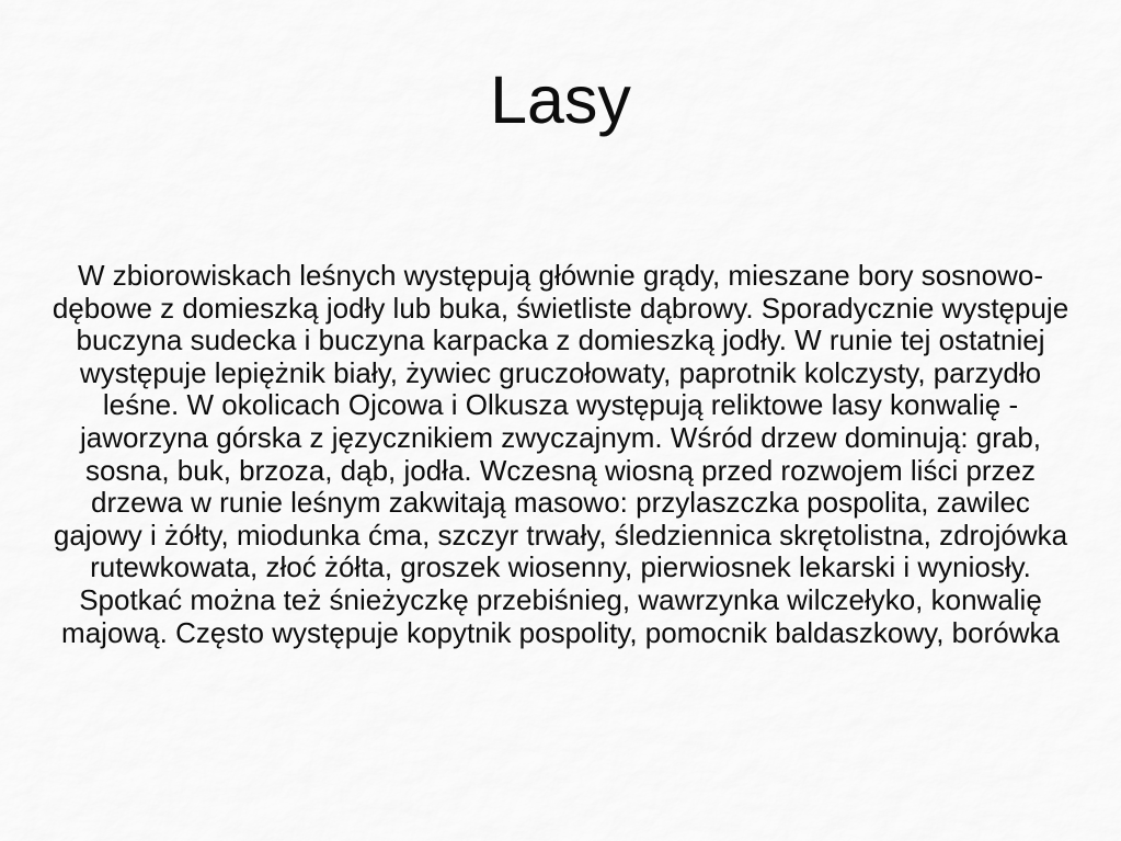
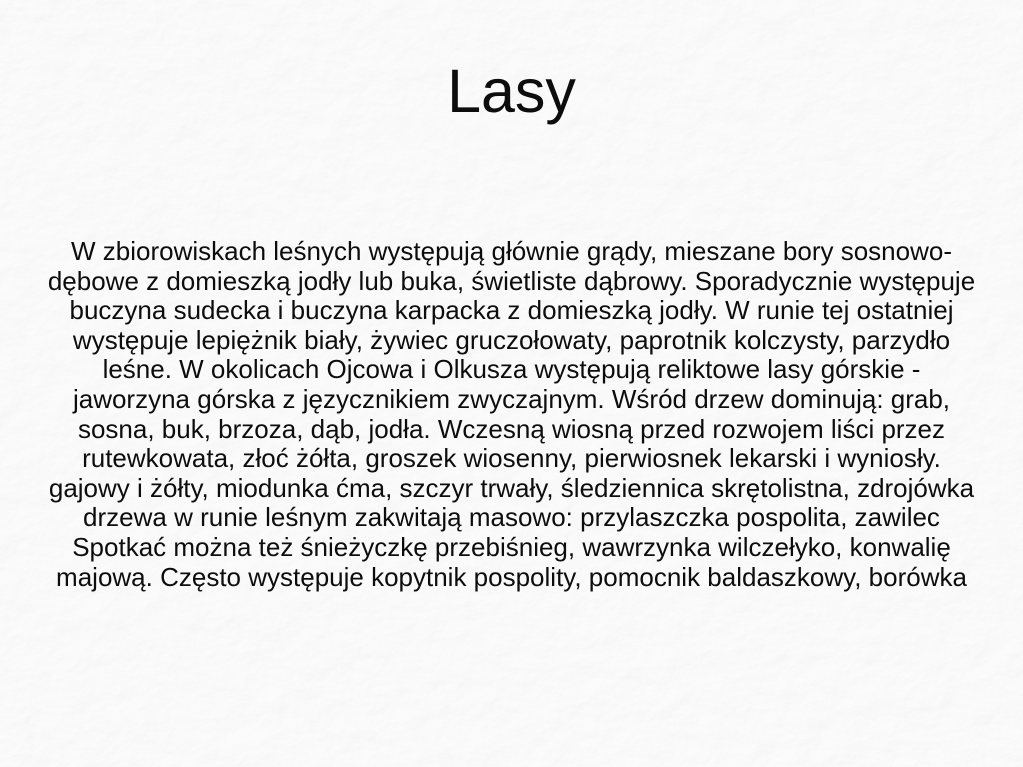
  Lasy
  W zbiorowiskach leśnych występują głównie grądy, mieszane bory sosnowo-
  dębowe z domieszką jodły lub buka, świetliste dąbrowy. Sporadycznie występuje
  buczyna sudecka i buczyna karpacka z domieszką jodły. W runie tej ostatniej
  występuje lepiężnik biały, żywiec gruczołowaty, paprotnik kolczysty, parzydło
- leśne. W okolicach Ojcowa i Olkusza występują reliktowe lasy konwalię -
+ leśne. W okolicach Ojcowa i Olkusza występują reliktowe lasy górskie -
  jaworzyna górska z języcznikiem zwyczajnym. Wśród drzew dominują: grab,
  sosna, buk, brzoza, dąb, jodła. Wczesną wiosną przed rozwojem liści przez
- drzewa w runie leśnym zakwitają masowo: przylaszczka pospolita, zawilec
+ rutewkowata, złoć żółta, groszek wiosenny, pierwiosnek lekarski i wyniosły.
  gajowy i żółty, miodunka ćma, szczyr trwały, śledziennica skrętolistna, zdrojówka
- rutewkowata, złoć żółta, groszek wiosenny, pierwiosnek lekarski i wyniosły.
+ drzewa w runie leśnym zakwitają masowo: przylaszczka pospolita, zawilec
  Spotkać można też śnieżyczkę przebiśnieg, wawrzynka wilczełyko, konwalię
  majową. Często występuje kopytnik pospolity, pomocnik baldaszkowy, borówka
